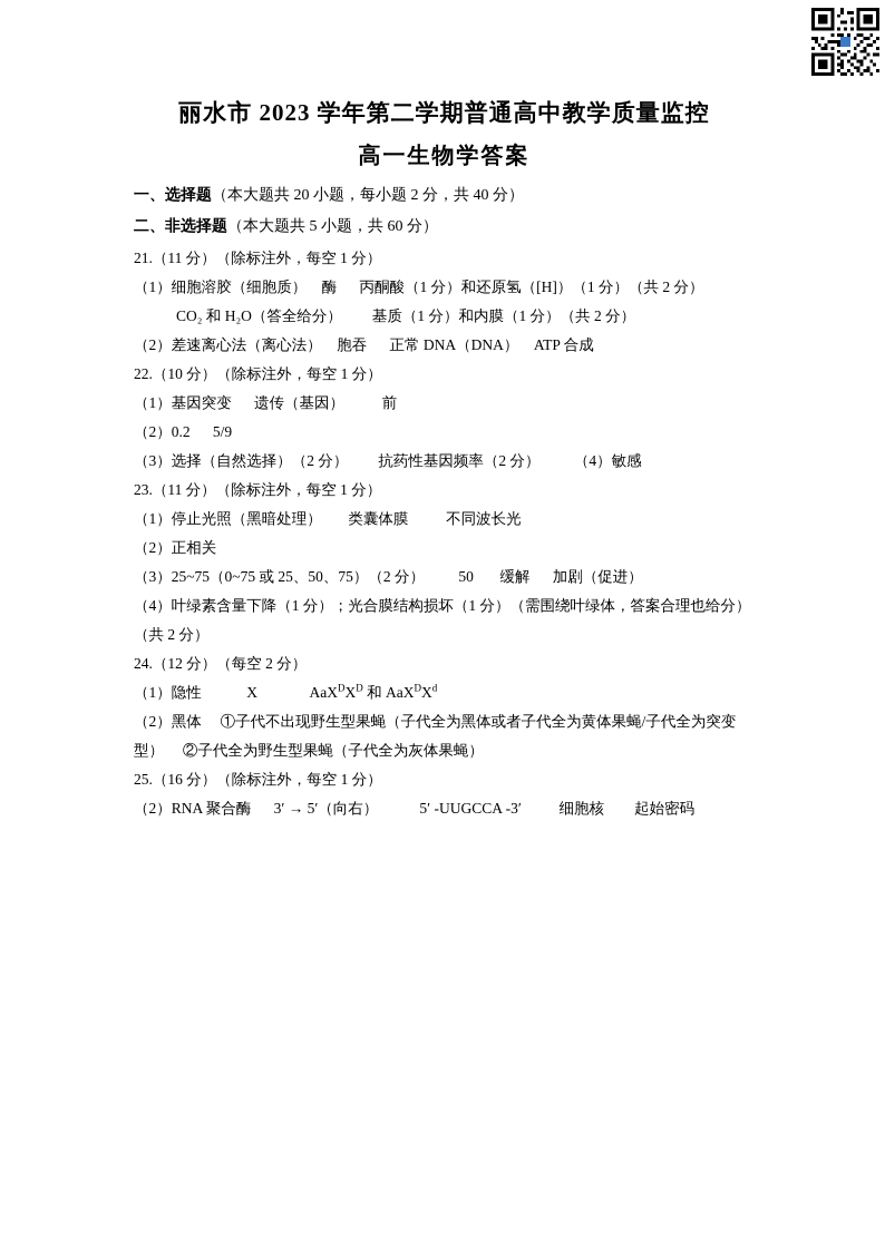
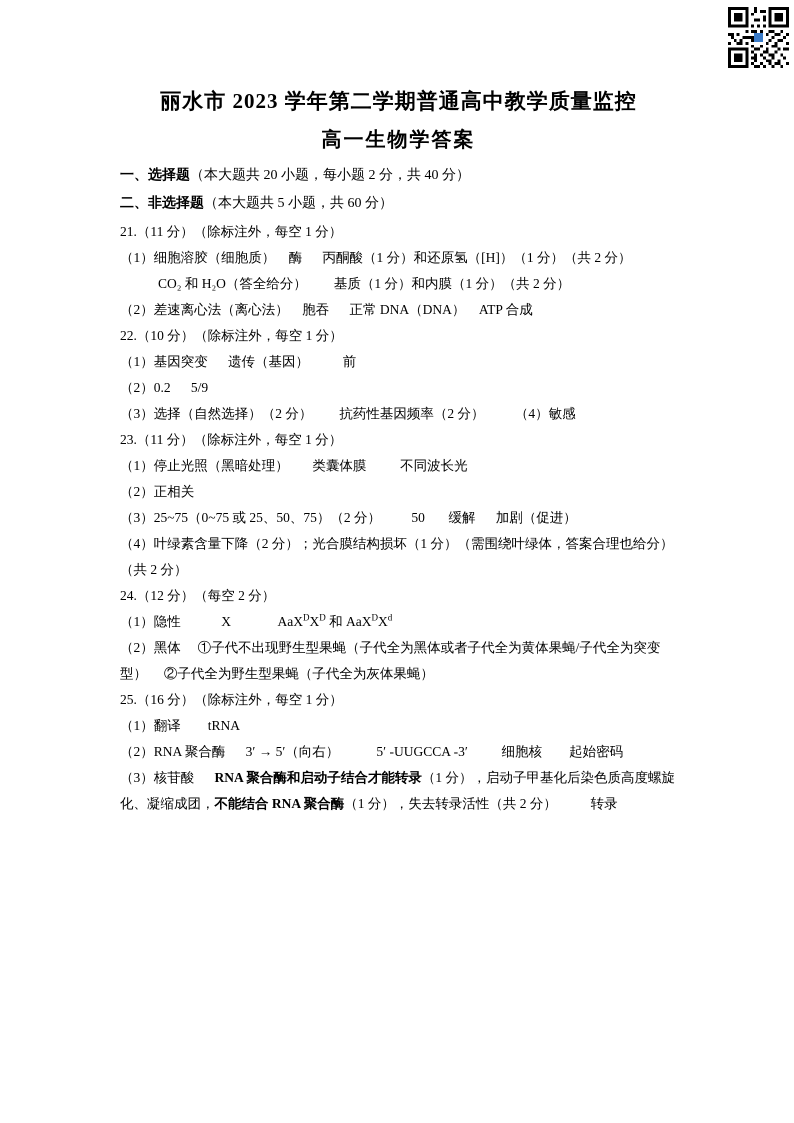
  丽水市 2023 学年第二学期普通高中教学质量监控
  高一生物学答案
  一、选择题（本大题共 20 小题，每小题 2 分，共 40 分）
  二、非选择题（本大题共 5 小题，共 60 分）
  21.（11 分）（除标注外，每空 1 分）
  （1）细胞溶胶（细胞质） 酶 丙酮酸（1 分）和还原氢（[H]）（1 分）（共 2 分）
  CO₂ 和 H₂O（答全给分） 基质（1 分）和内膜（1 分）（共 2 分）
  （2）差速离心法（离心法） 胞吞 正常 DNA（DNA） ATP 合成
  22.（10 分）（除标注外，每空 1 分）
  （1）基因突变 遗传（基因） 前
  （2）0.2 5/9
  （3）选择（自然选择）（2 分） 抗药性基因频率（2 分） （4）敏感
  23.（11 分）（除标注外，每空 1 分）
  （1）停止光照（黑暗处理） 类囊体膜 不同波长光
  （2）正相关
  （3）25~75（0~75 或 25、50、75）（2 分） 50 缓解 加剧（促进）
- （4）叶绿素含量下降（1 分）；光合膜结构损坏（1 分）（需围绕叶绿体，答案合理也给分）（共 2 分）
+ （4）叶绿素含量下降（2 分）；光合膜结构损坏（1 分）（需围绕叶绿体，答案合理也给分）（共 2 分）
  24.（12 分）（每空 2 分）
  （1）隐性 X AaXDXD 和 AaXDXd
  （2）黑体 ①子代不出现野生型果蝇（子代全为黑体或者子代全为黄体果蝇/子代全为突变型） ②子代全为野生型果蝇（子代全为灰体果蝇）
  25.（16 分）（除标注外，每空 1 分）
+ （1）翻译 tRNA
  （2）RNA 聚合酶 3′ → 5′（向右） 5′ -UUGCCA -3′ 细胞核 起始密码
+ （3）核苷酸 RNA 聚合酶和启动子结合才能转录（1 分），启动子甲基化后染色质高度螺旋化、凝缩成团，不能结合 RNA 聚合酶（1 分），失去转录活性（共 2 分） 转录
